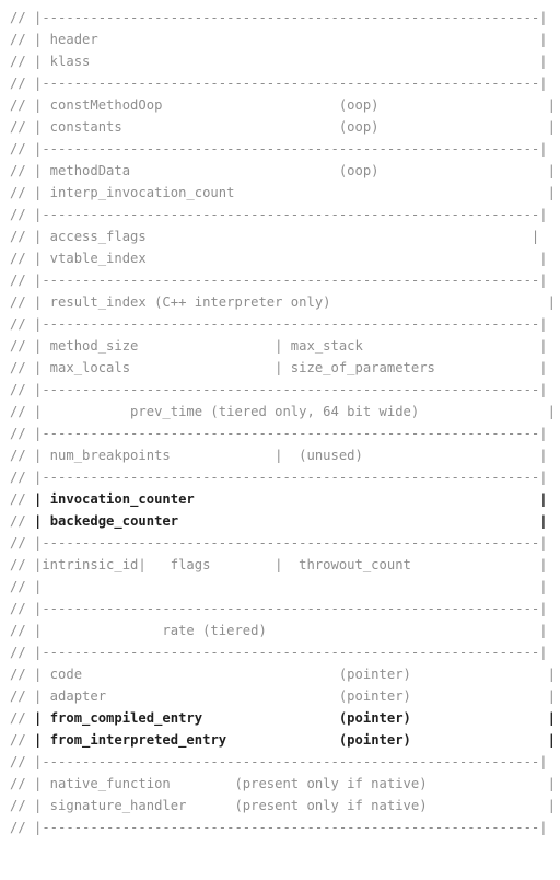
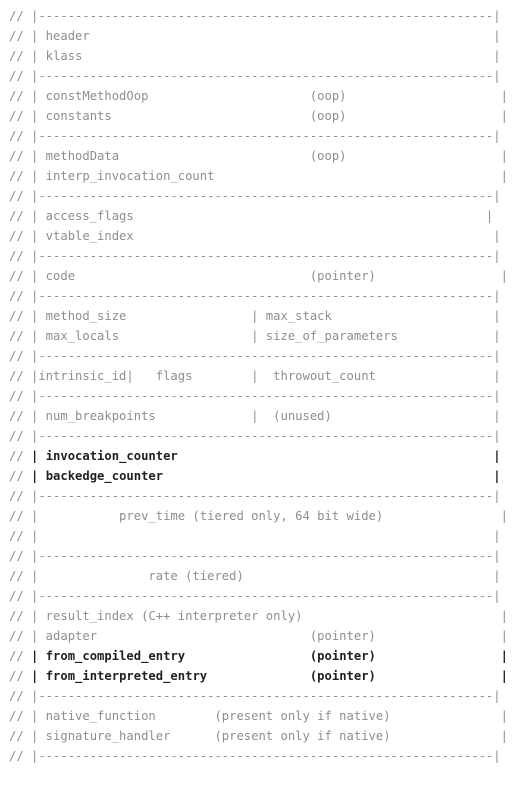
  // |--------------------------------------------------------------|
  // | header |
  // | klass |
  // |--------------------------------------------------------------|
  // | constMethodOop (oop) |
  // | constants (oop) |
  // |--------------------------------------------------------------|
  // | methodData (oop) |
  // | interp_invocation_count |
  // |--------------------------------------------------------------|
  // | access_flags |
  // | vtable_index |
  // |--------------------------------------------------------------|
- // | result_index (C++ interpreter only) |
+ // | code (pointer) |
  // |--------------------------------------------------------------|
  // | method_size | max_stack |
  // | max_locals | size_of_parameters |
  // |--------------------------------------------------------------|
- // | prev_time (tiered only, 64 bit wide) |
+ // |intrinsic_id| flags | throwout_count |
  // |--------------------------------------------------------------|
  // | num_breakpoints | (unused) |
  // |--------------------------------------------------------------|
  // | invocation_counter |
  // | backedge_counter |
  // |--------------------------------------------------------------|
- // |intrinsic_id| flags | throwout_count |
+ // | prev_time (tiered only, 64 bit wide) |
  // | |
  // |--------------------------------------------------------------|
  // | rate (tiered) |
  // |--------------------------------------------------------------|
- // | code (pointer) |
+ // | result_index (C++ interpreter only) |
  // | adapter (pointer) |
  // | from_compiled_entry (pointer) |
  // | from_interpreted_entry (pointer) |
  // |--------------------------------------------------------------|
  // | native_function (present only if native) |
  // | signature_handler (present only if native) |
  // |--------------------------------------------------------------|
